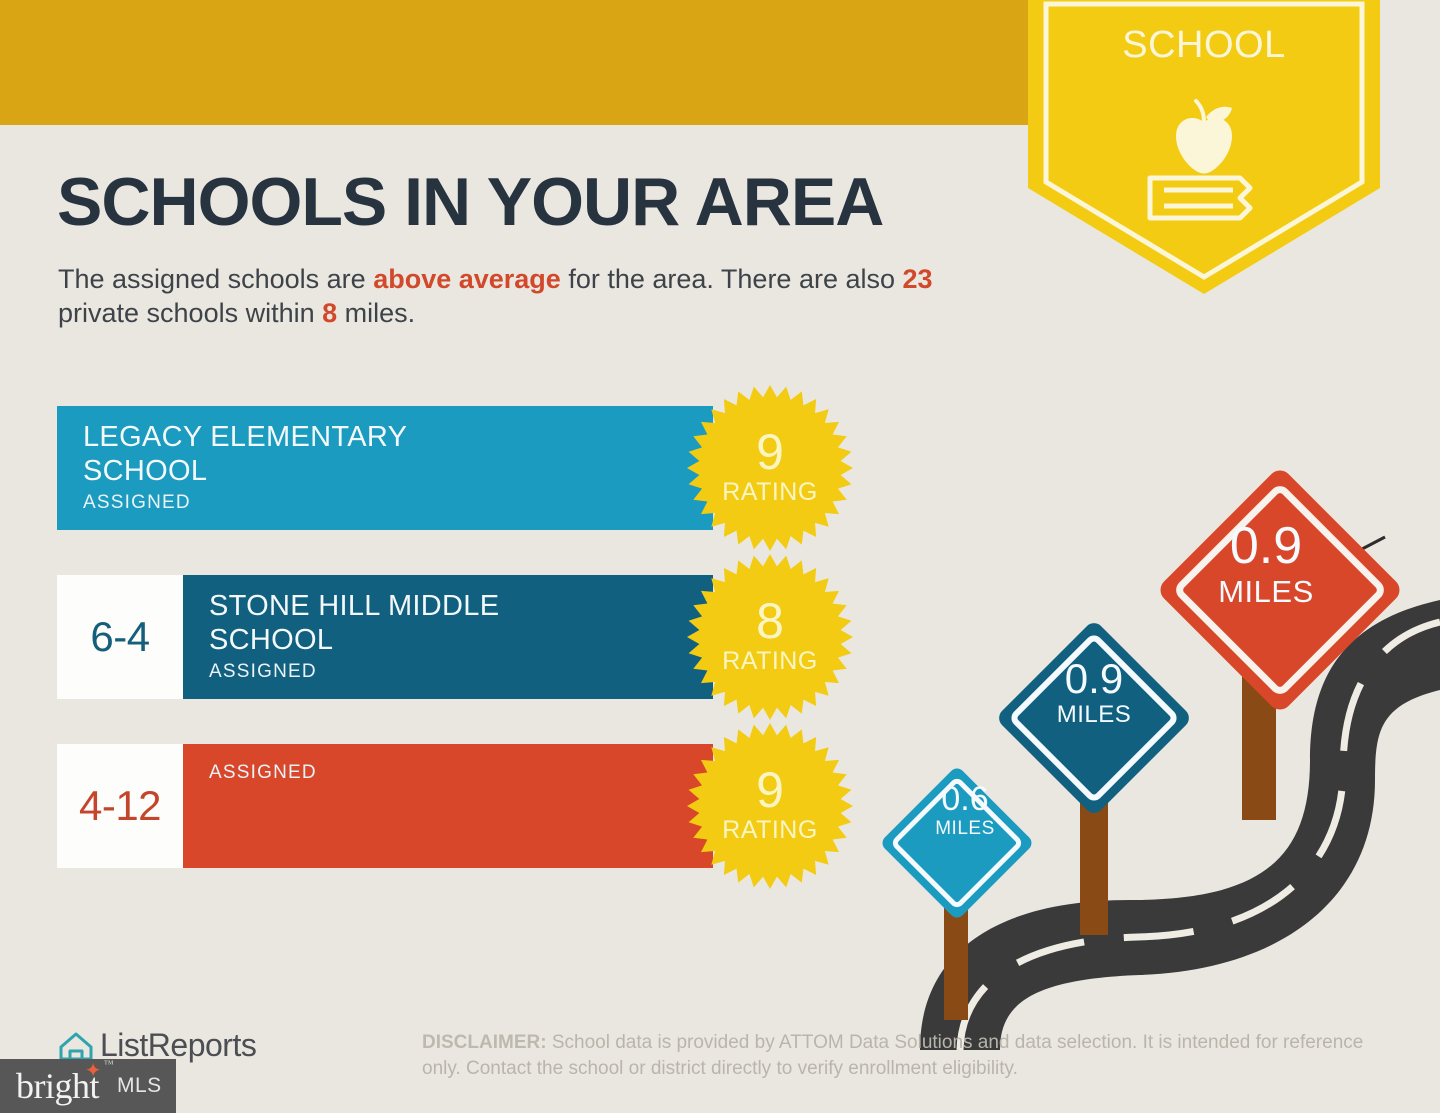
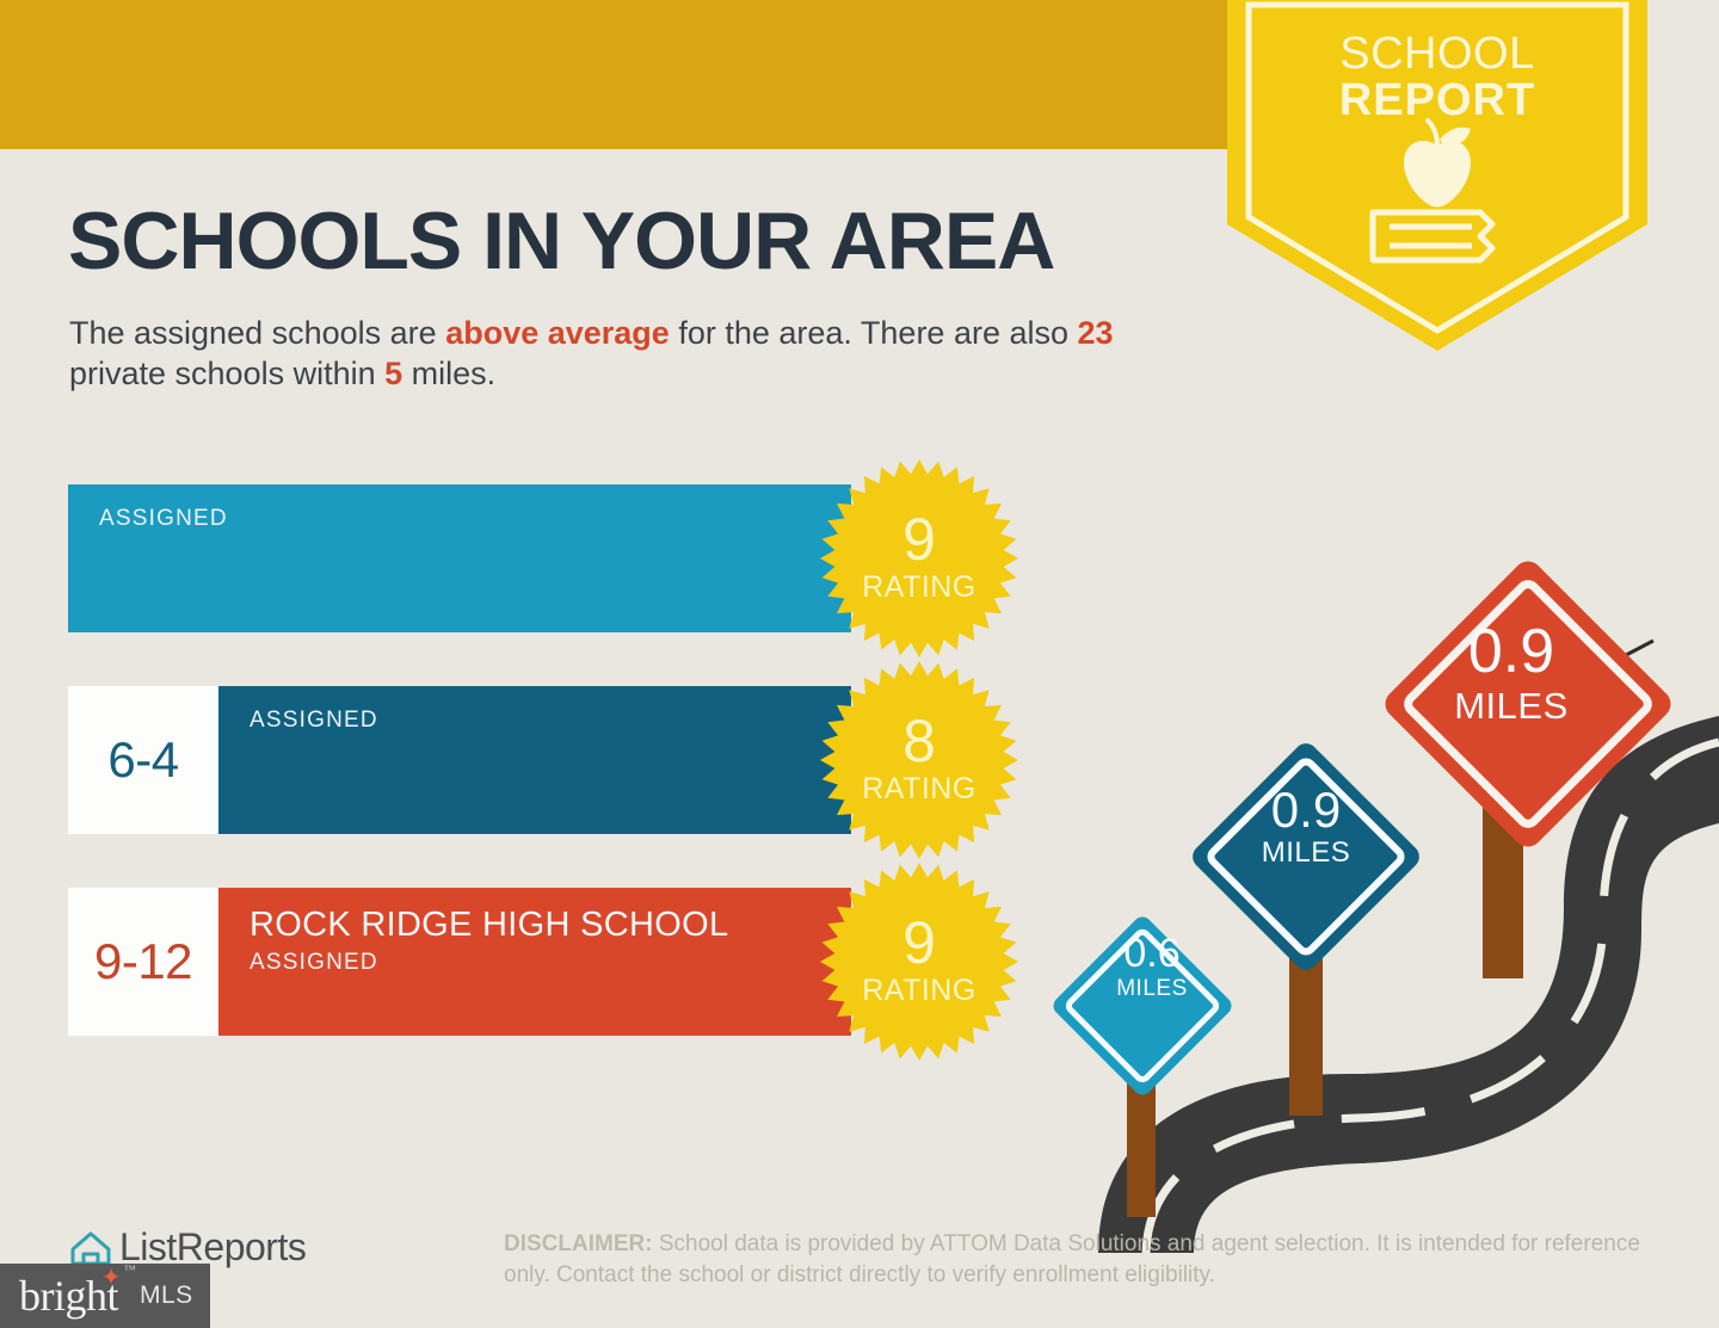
  SCHOOL
+ REPORT
  SCHOOLS IN YOUR AREA
- The assigned schools are above average for the area. There are also 23 private schools within 8 miles.
+ The assigned schools are above average for the area. There are also 23 private schools within 5 miles.
  0.6
  MILES
  0.9
  MILES
  0.9
  MILES
- LEGACY ELEMENTARY SCHOOL
  ASSIGNED
  9
  RATING
  6-4
- STONE HILL MIDDLE SCHOOL
  ASSIGNED
  8
  RATING
- 4-12
+ 9-12
+ ROCK RIDGE HIGH SCHOOL
  ASSIGNED
  9
  RATING
  ListReports
- DISCLAIMER: School data is provided by ATTOM Data Solutions and data selection. It is intended for reference only. Contact the school or district directly to verify enrollment eligibility.
+ DISCLAIMER: School data is provided by ATTOM Data Solutions and agent selection. It is intended for reference only. Contact the school or district directly to verify enrollment eligibility.
  bright
  ✦
  ™
  MLS
